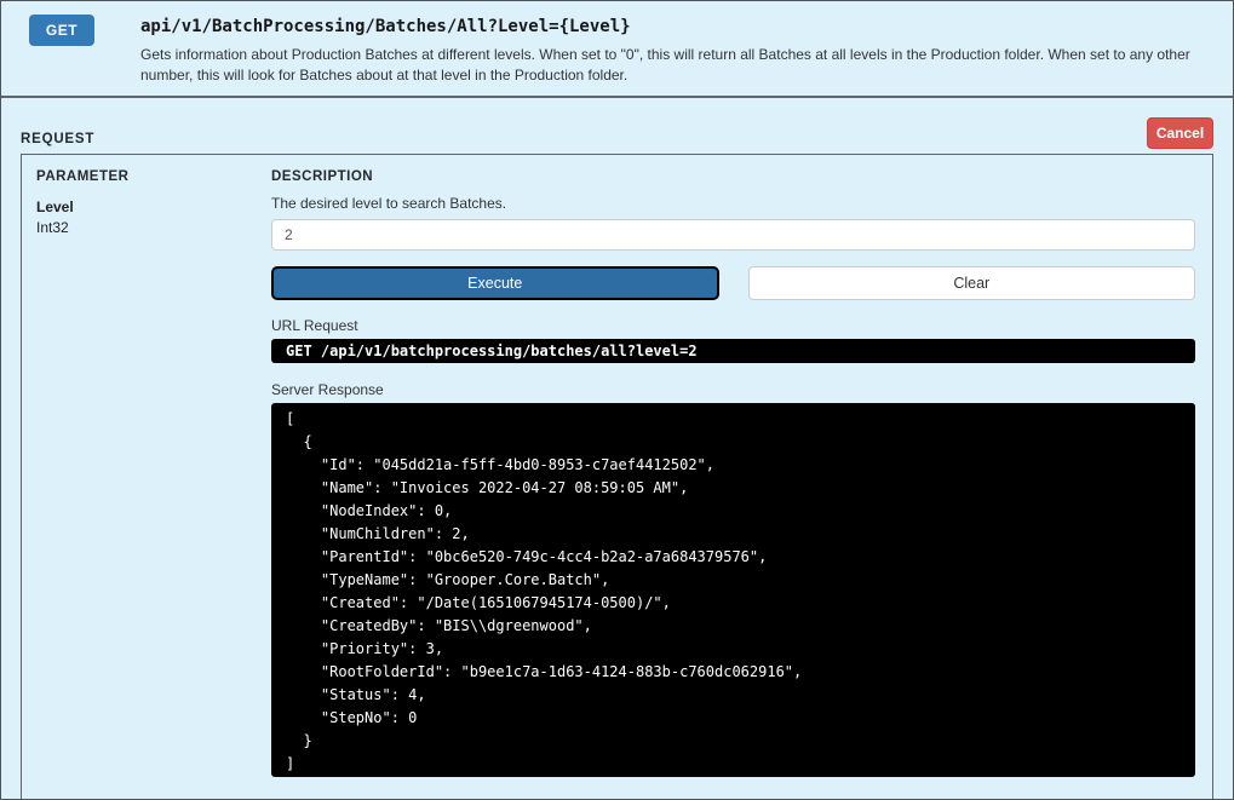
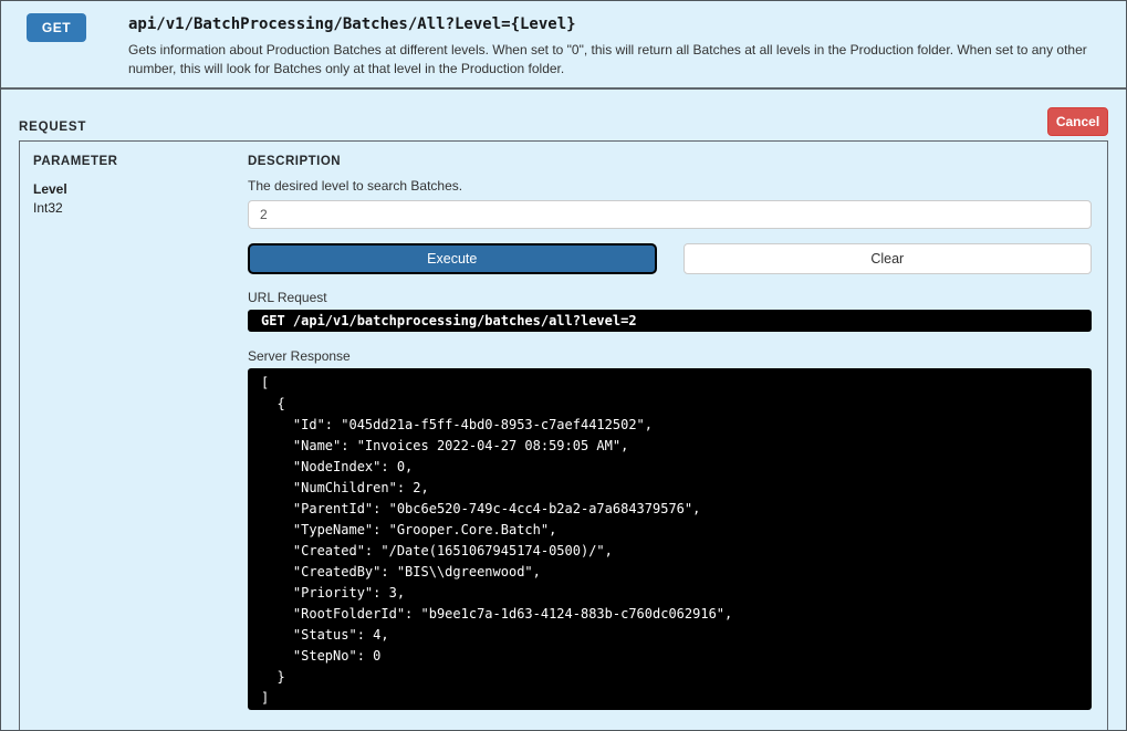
  GET
  api/v1/BatchProcessing/Batches/All?Level={Level}
- Gets information about Production Batches at different levels. When set to "0", this will return all Batches at all levels in the Production folder. When set to any other number, this will look for Batches about at that level in the Production folder.
+ Gets information about Production Batches at different levels. When set to "0", this will return all Batches at all levels in the Production folder. When set to any other number, this will look for Batches only at that level in the Production folder.
  REQUEST
  Cancel
  PARAMETER
  Level
  Int32
  DESCRIPTION
  The desired level to search Batches.
  2
  Execute
  Clear
  URL Request
  GET /api/v1/batchprocessing/batches/all?level=2
  Server Response
  [
  {
  "Id": "045dd21a-f5ff-4bd0-8953-c7aef4412502",
  "Name": "Invoices 2022-04-27 08:59:05 AM",
  "NodeIndex": 0,
  "NumChildren": 2,
  "ParentId": "0bc6e520-749c-4cc4-b2a2-a7a684379576",
  "TypeName": "Grooper.Core.Batch",
  "Created": "/Date(1651067945174-0500)/",
  "CreatedBy": "BIS\\dgreenwood",
  "Priority": 3,
  "RootFolderId": "b9ee1c7a-1d63-4124-883b-c760dc062916",
  "Status": 4,
  "StepNo": 0
  }
  ]
